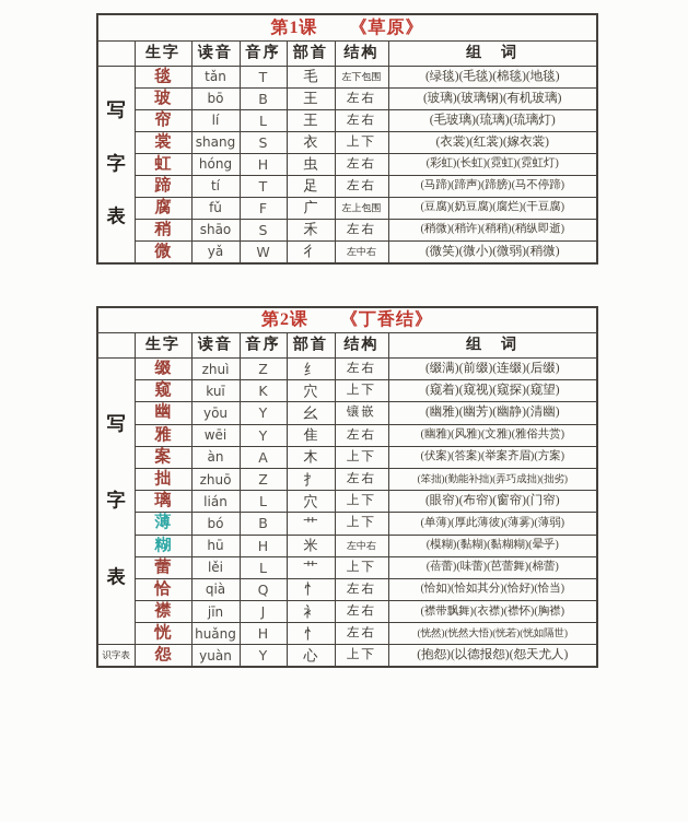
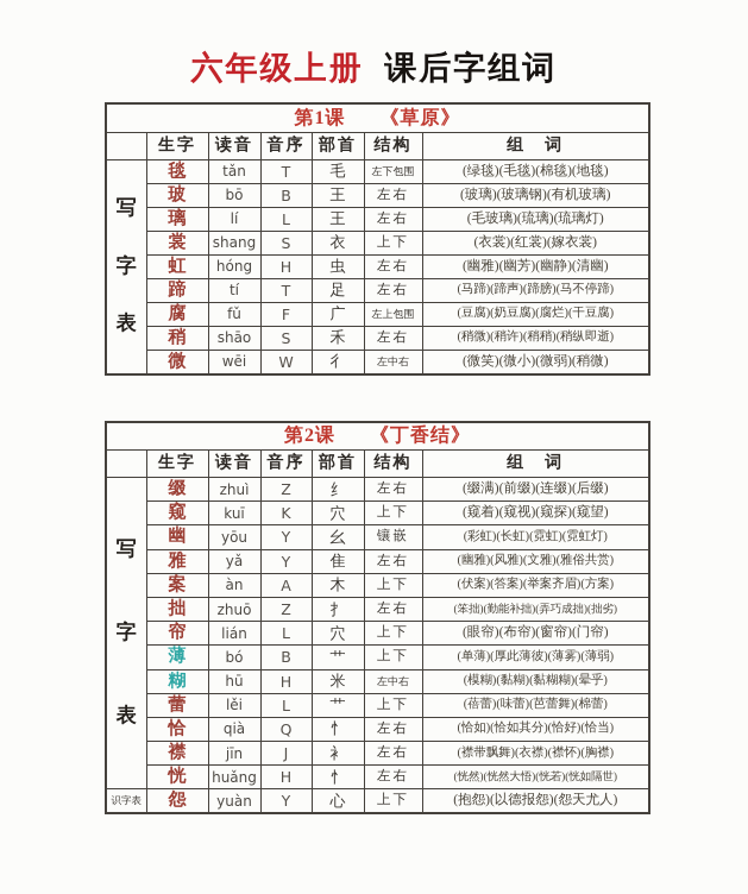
+ 六年级上册 课后字组词
  第1课 《草原》
  	生字	读音	音序	部首	结构	组 词
  写字表	毯	tǎn	T	毛	左下包围	(绿毯)(毛毯)(棉毯)(地毯)
  玻	bō	B	王	左右	(玻璃)(玻璃钢)(有机玻璃)
- 帘	lí	L	王	左右	(毛玻璃)(琉璃)(琉璃灯)
+ 璃	lí	L	王	左右	(毛玻璃)(琉璃)(琉璃灯)
  裳	shang	S	衣	上下	(衣裳)(红裳)(嫁衣裳)
- 虹	hóng	H	虫	左右	(彩虹)(长虹)(霓虹)(霓虹灯)
+ 虹	hóng	H	虫	左右	(幽雅)(幽芳)(幽静)(清幽)
  蹄	tí	T	足	左右	(马蹄)(蹄声)(蹄膀)(马不停蹄)
  腐	fǔ	F	广	左上包围	(豆腐)(奶豆腐)(腐烂)(干豆腐)
  稍	shāo	S	禾	左右	(稍微)(稍许)(稍稍)(稍纵即逝)
- 微	yǎ	W	彳	左中右	(微笑)(微小)(微弱)(稍微)
+ 微	wēi	W	彳	左中右	(微笑)(微小)(微弱)(稍微)
  第2课 《丁香结》
  	生字	读音	音序	部首	结构	组 词
  写字表	缀	zhuì	Z	纟	左右	(缀满)(前缀)(连缀)(后缀)
  窥	kuī	K	穴	上下	(窥着)(窥视)(窥探)(窥望)
- 幽	yōu	Y	幺	镶嵌	(幽雅)(幽芳)(幽静)(清幽)
+ 幽	yōu	Y	幺	镶嵌	(彩虹)(长虹)(霓虹)(霓虹灯)
- 雅	wēi	Y	隹	左右	(幽雅)(风雅)(文雅)(雅俗共赏)
+ 雅	yǎ	Y	隹	左右	(幽雅)(风雅)(文雅)(雅俗共赏)
  案	àn	A	木	上下	(伏案)(答案)(举案齐眉)(方案)
  拙	zhuō	Z	扌	左右	(笨拙)(勤能补拙)(弄巧成拙)(拙劣)
- 璃	lián	L	穴	上下	(眼帘)(布帘)(窗帘)(门帘)
+ 帘	lián	L	穴	上下	(眼帘)(布帘)(窗帘)(门帘)
  薄	bó	B	艹	上下	(单薄)(厚此薄彼)(薄雾)(薄弱)
  糊	hū	H	米	左中右	(模糊)(黏糊)(黏糊糊)(晕乎)
  蕾	lěi	L	艹	上下	(蓓蕾)(味蕾)(芭蕾舞)(棉蕾)
  恰	qià	Q	忄	左右	(恰如)(恰如其分)(恰好)(恰当)
  襟	jīn	J	衤	左右	(襟带飘舞)(衣襟)(襟怀)(胸襟)
  恍	huǎng	H	忄	左右	(恍然)(恍然大悟)(恍若)(恍如隔世)
  识字表	怨	yuàn	Y	心	上下	(抱怨)(以德报怨)(怨天尤人)
